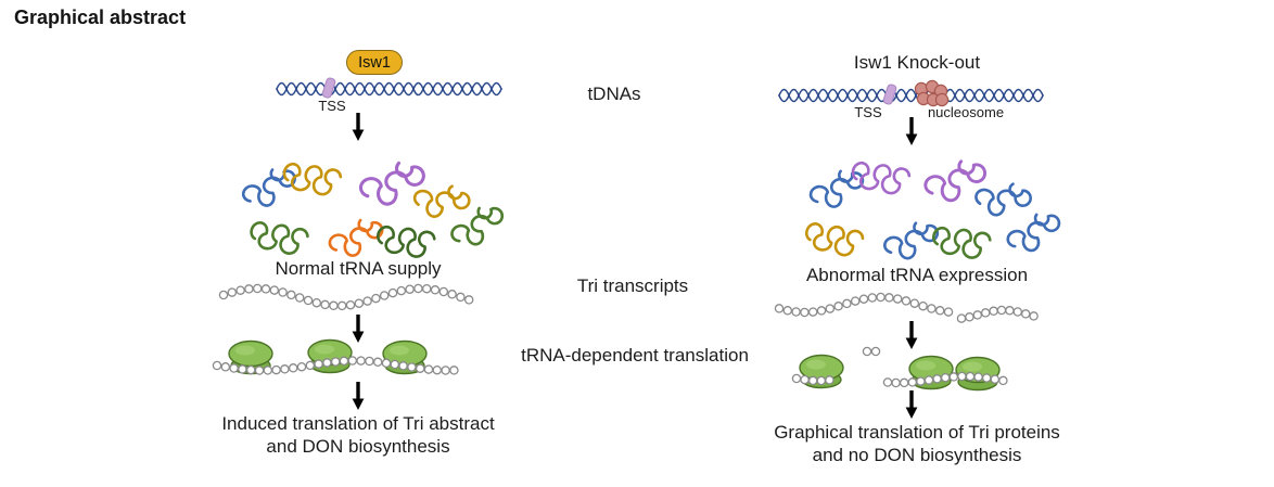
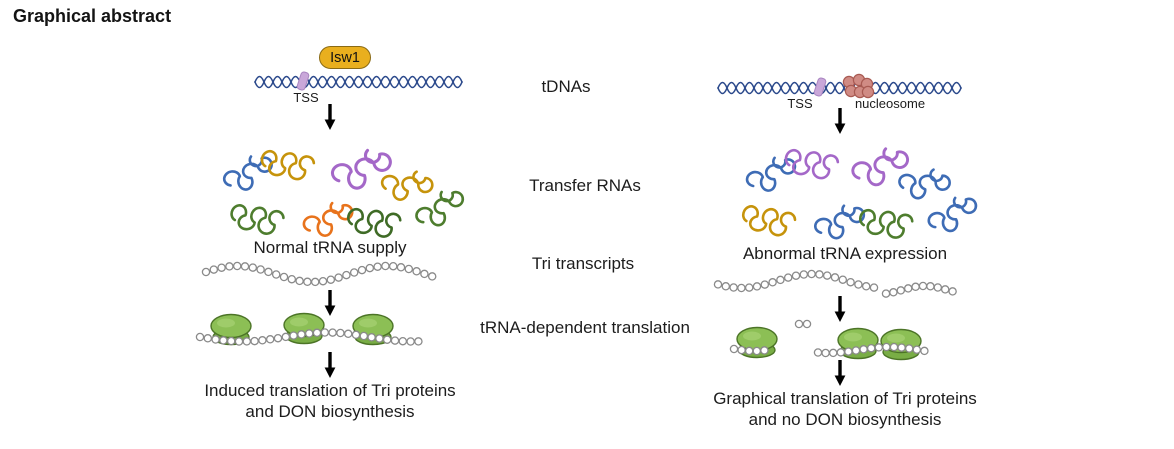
  Graphical abstract
  Isw1
  TSS
  tDNAs
+ Transfer RNAs
  Tri transcripts
  tRNA-dependent translation
- Isw1 Knock-out
  TSS
  nucleosome
  Normal tRNA supply
  Abnormal tRNA expression
- Induced translation of Tri abstract
+ Induced translation of Tri proteins
  and DON biosynthesis
  Graphical translation of Tri proteins
  and no DON biosynthesis
